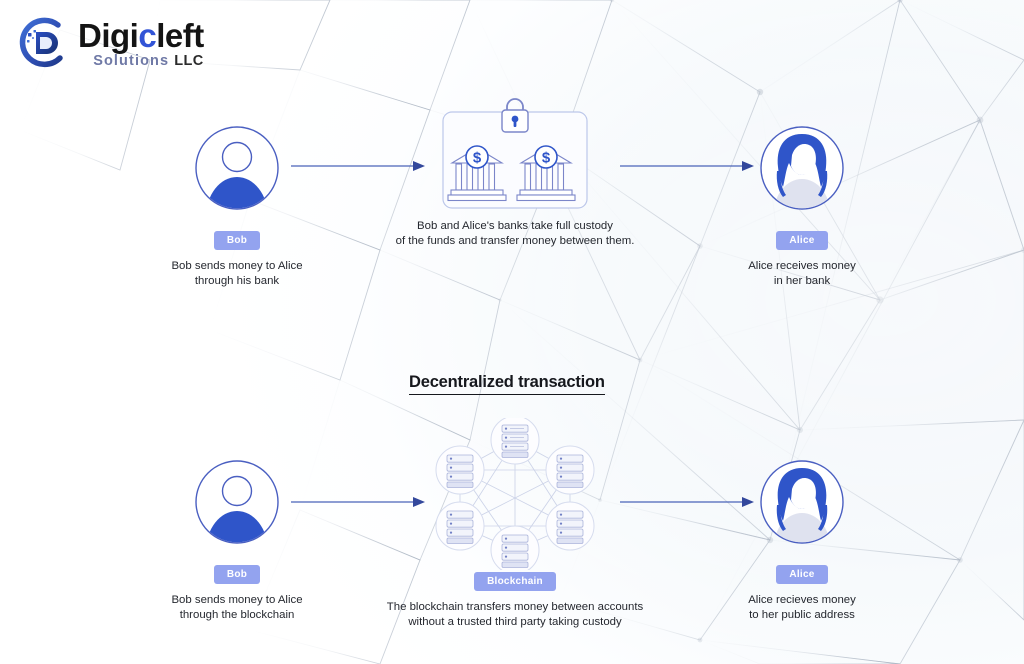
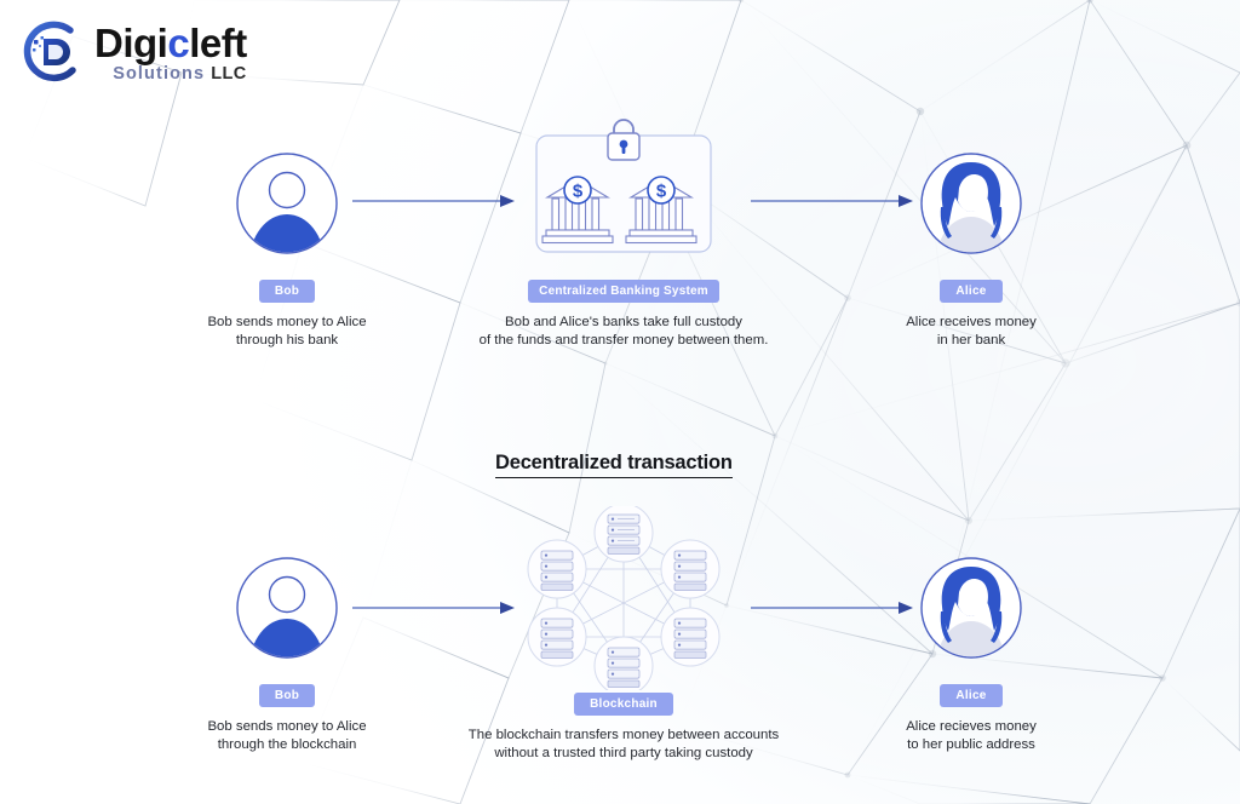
  Digicleft
  Solutions LLC
  Bob
  Bob sends money to Alice
  through his bank
  $
  $
+ Centralized Banking System
  Bob and Alice's banks take full custody
  of the funds and transfer money between them.
  Alice
  Alice receives money
  in her bank
  Decentralized transaction
  Bob
  Bob sends money to Alice
  through the blockchain
  Blockchain
  The blockchain transfers money between accounts
  without a trusted third party taking custody
  Alice
  Alice recieves money
  to her public address
